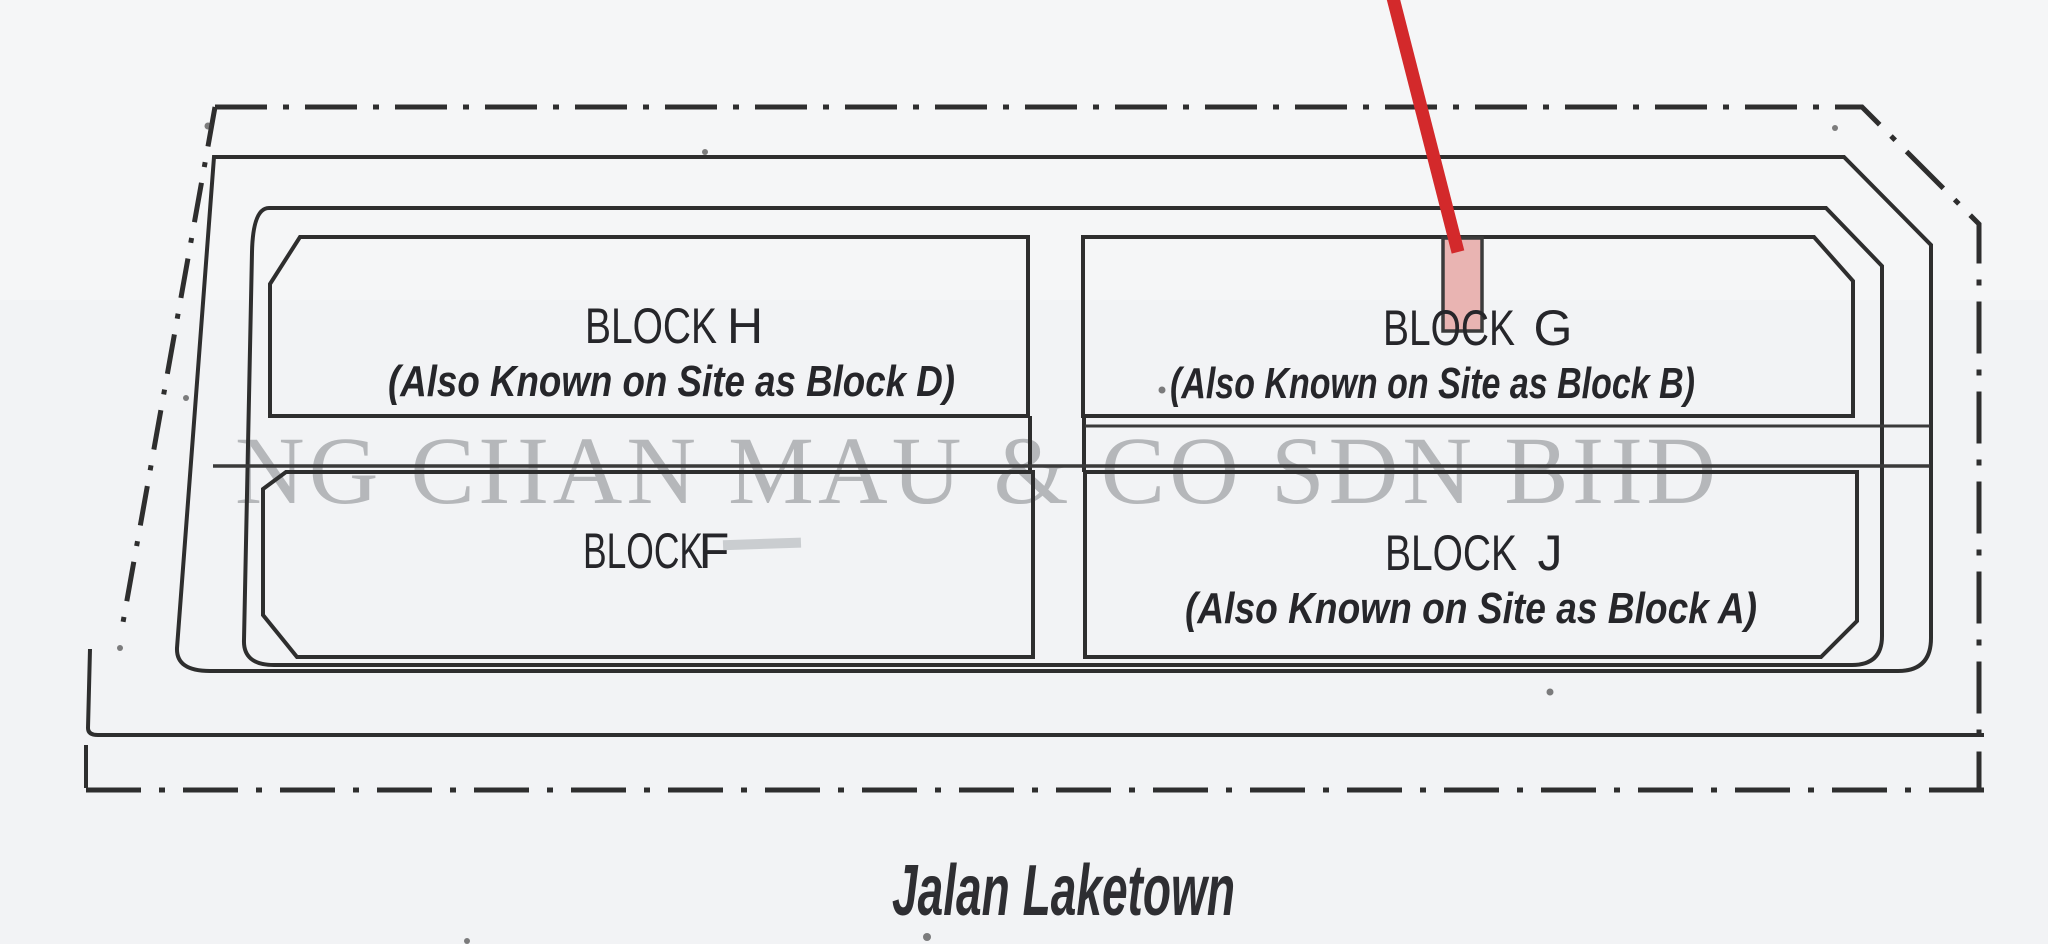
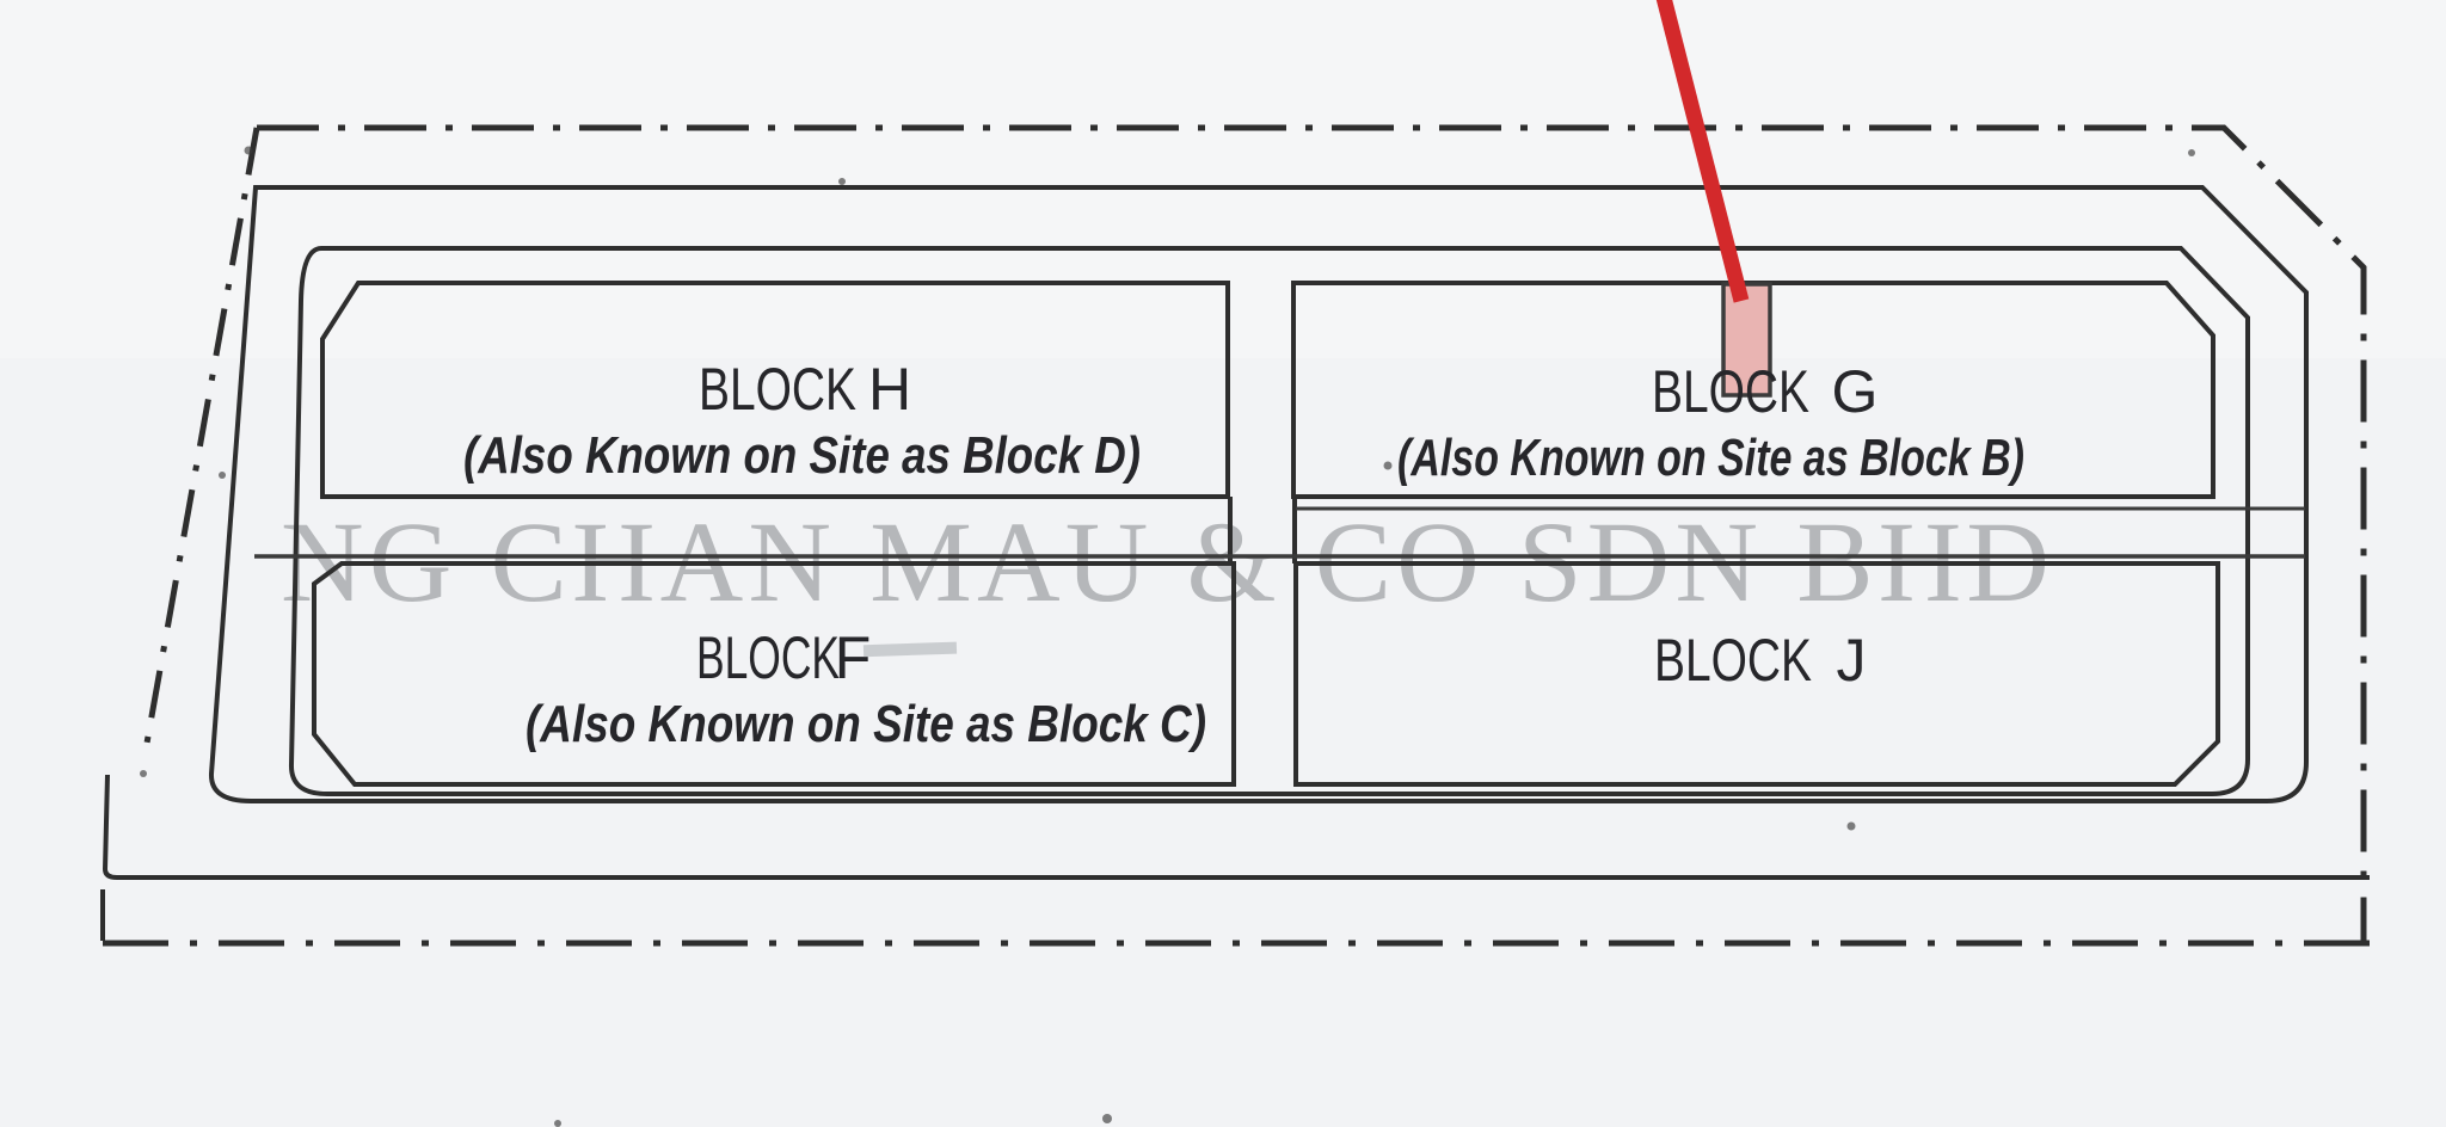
  BLOCK
  H
  (Also Known on Site as Block D)
  BLOCK
  G
  (Also Known on Site as Block B)
  BLOCK
  F
+ (Also Known on Site as Block C)
  BLOCK
  J
- (Also Known on Site as Block A)
- Jalan Laketown
